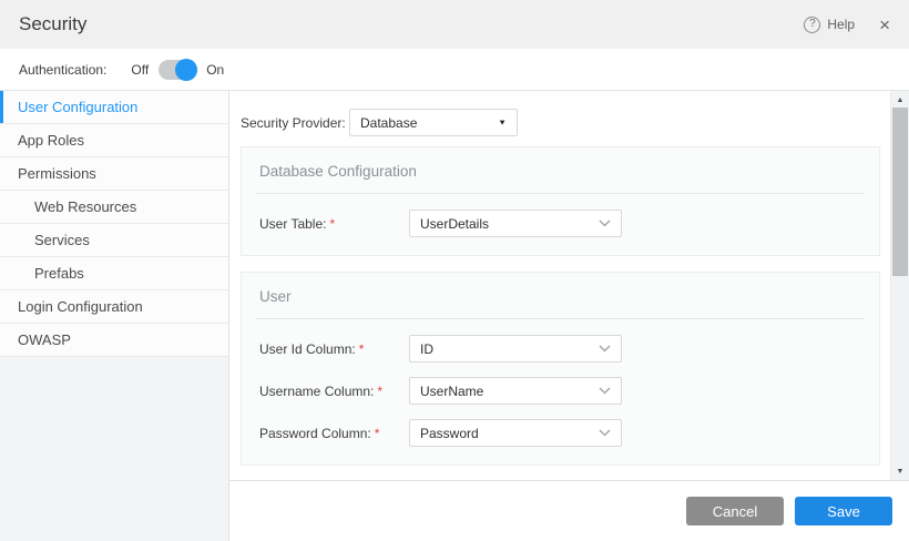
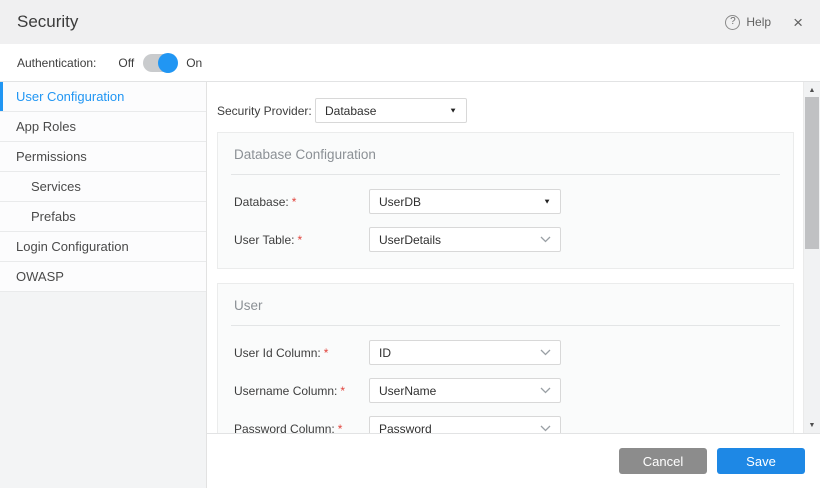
  Security
  ?
  Help
  ×
  Authentication:
  Off
  On
  User Configuration
  App Roles
  Permissions
- Web Resources
  Services
  Prefabs
  Login Configuration
  OWASP
  Security Provider:
  Database
  Database Configuration
+ Database: *
+ UserDB
  User Table: *
  UserDetails
  User
  User Id Column: *
  ID
  Username Column: *
  UserName
  Password Column: *
  Password
  Cancel
  Save
